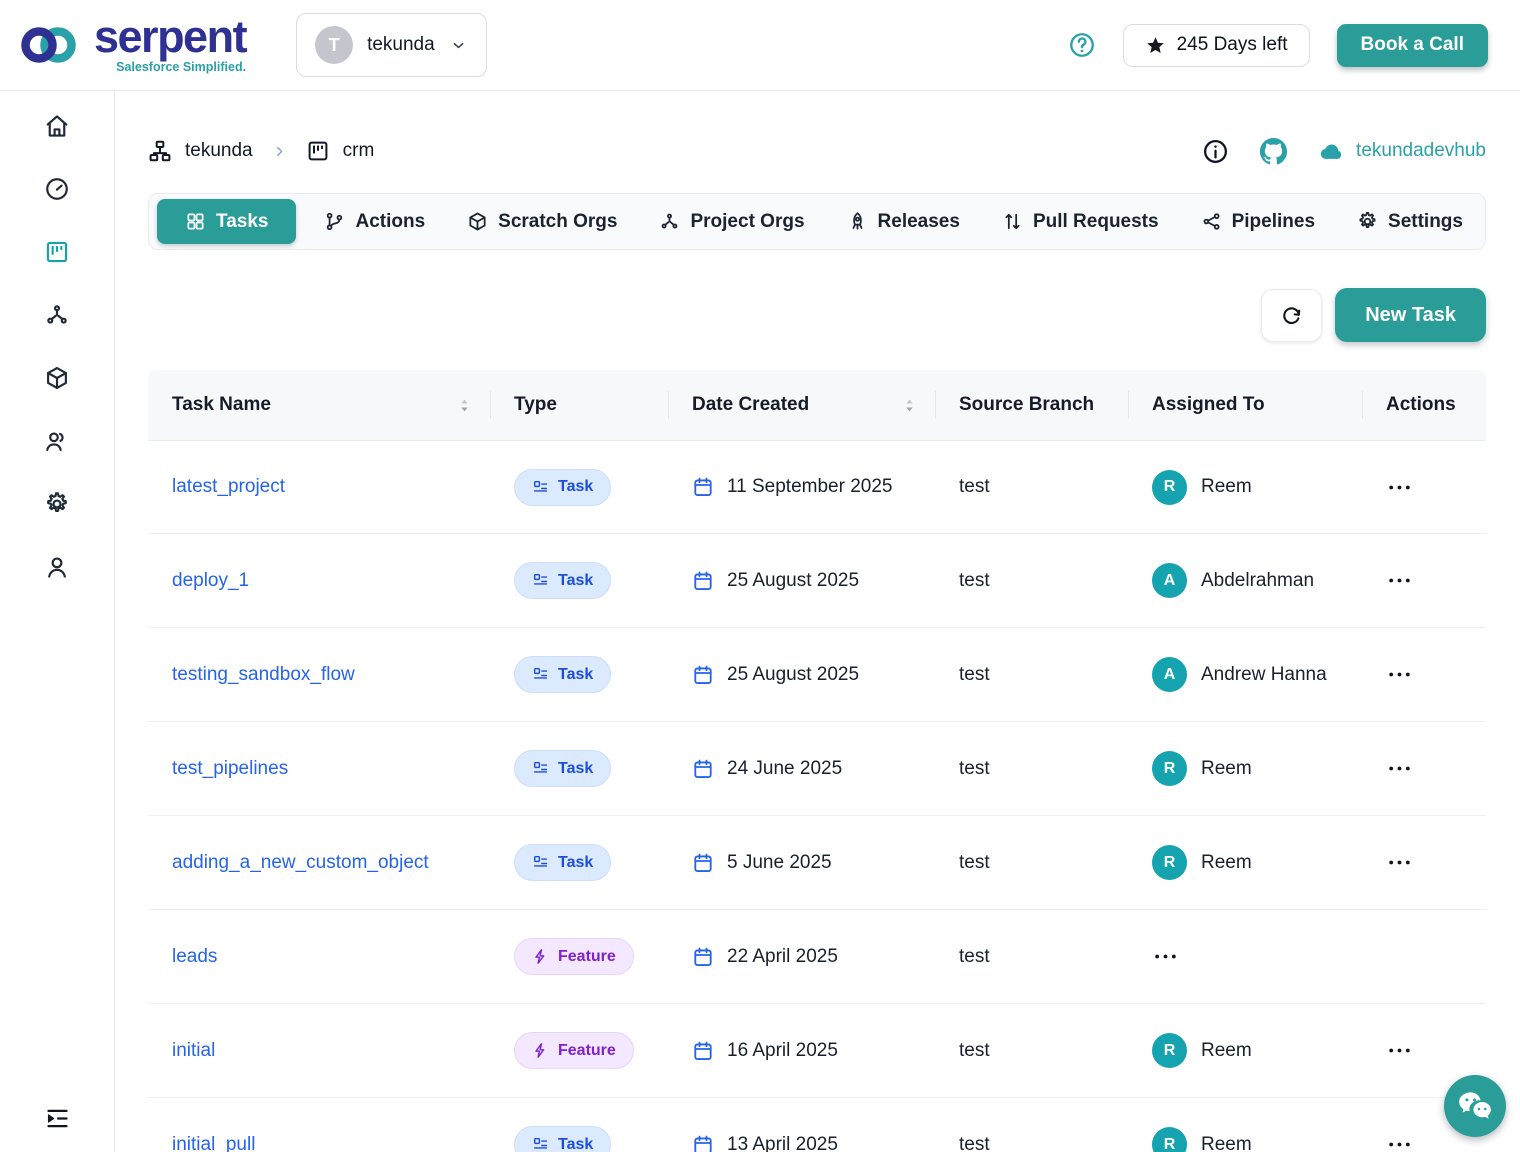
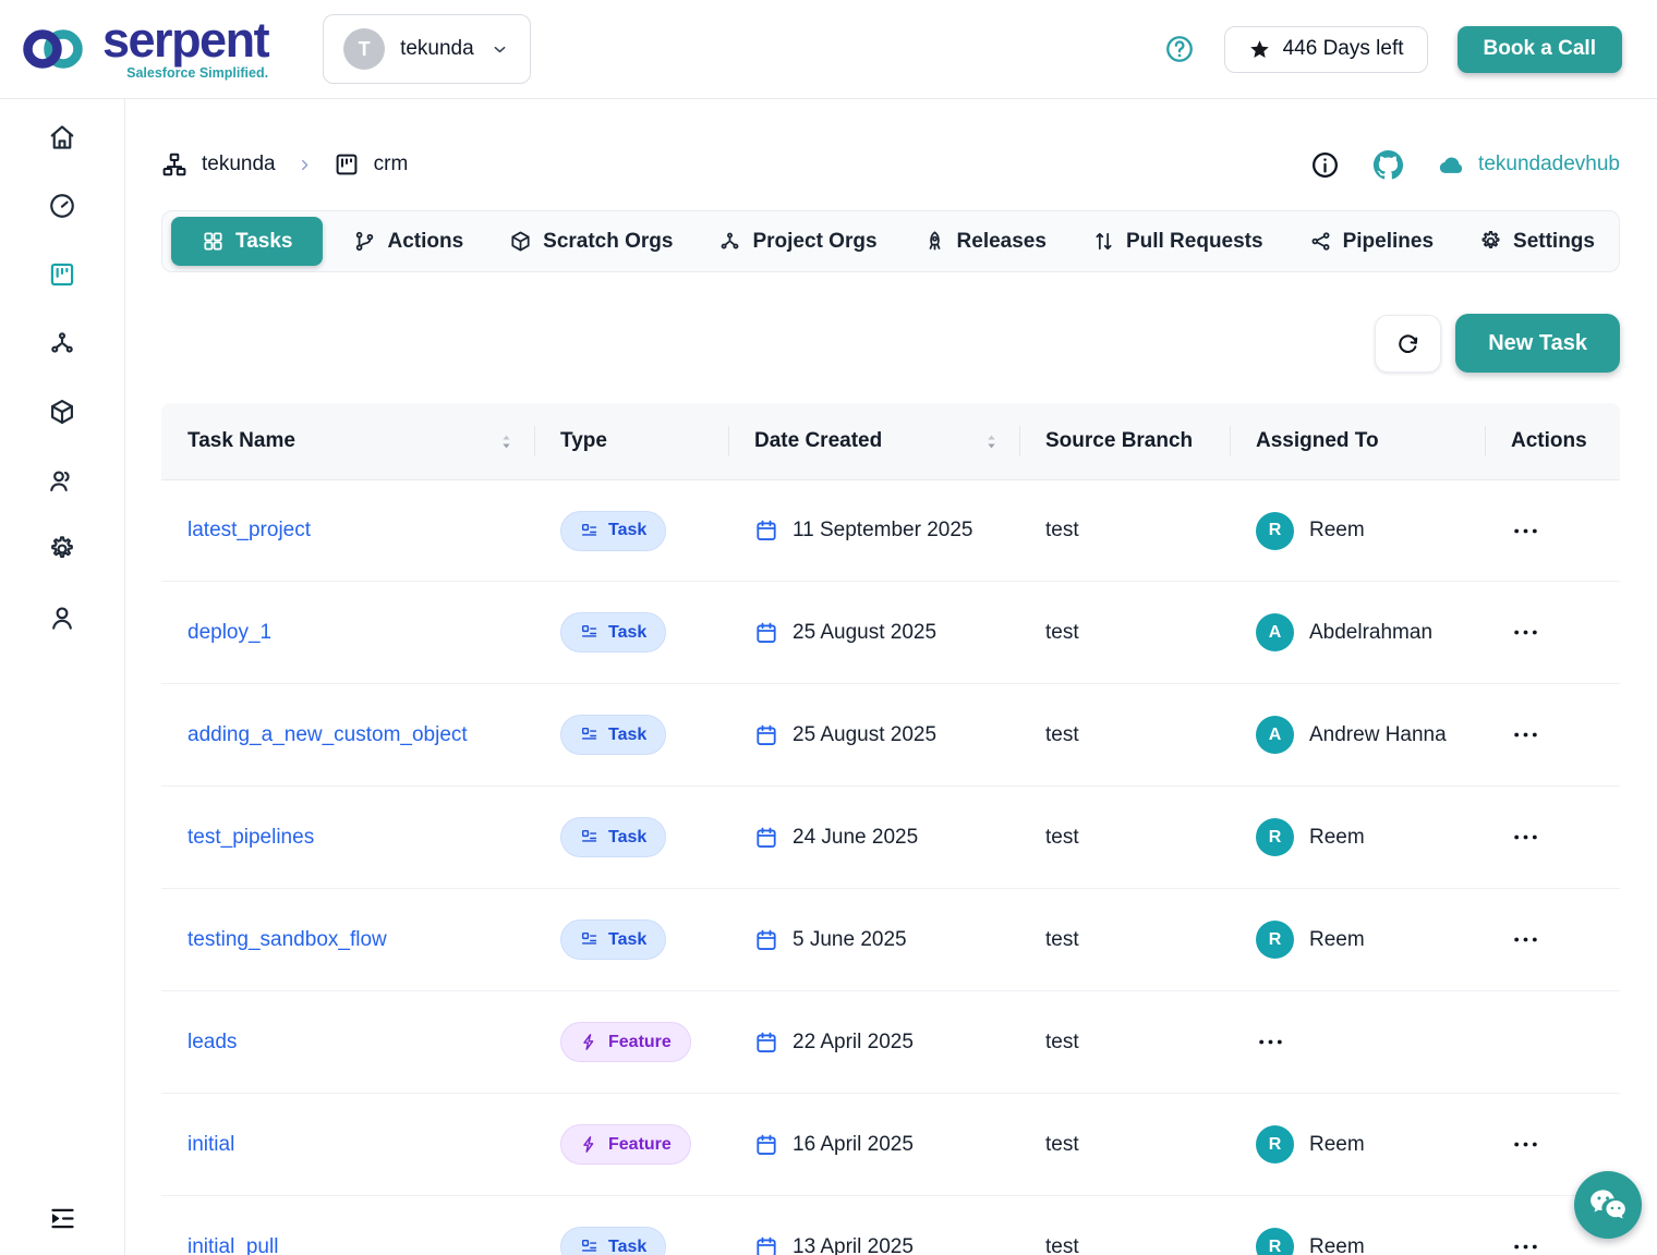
  serpent
  Salesforce Simplified.
  T
  tekunda
- 245 Days left
+ 446 Days left
  Book a Call
  tekunda
  crm
  tekundadevhub
  Tasks
  Actions
  Scratch Orgs
  Project Orgs
  Releases
  Pull Requests
  Pipelines
  Settings
  New Task
  Task Name
  Type
  Date Created
  Source Branch
  Assigned To
  Actions
  latest_project
  Task
  11 September 2025
  test
  R
  Reem
  deploy_1
  Task
  25 August 2025
  test
  A
  Abdelrahman
- testing_sandbox_flow
+ adding_a_new_custom_object
  Task
  25 August 2025
  test
  A
  Andrew Hanna
  test_pipelines
  Task
  24 June 2025
  test
  R
  Reem
- adding_a_new_custom_object
+ testing_sandbox_flow
  Task
  5 June 2025
  test
  R
  Reem
  leads
  Feature
  22 April 2025
  test
  initial
  Feature
  16 April 2025
  test
  R
  Reem
  initial_pull
  Task
  13 April 2025
  test
  R
  Reem
